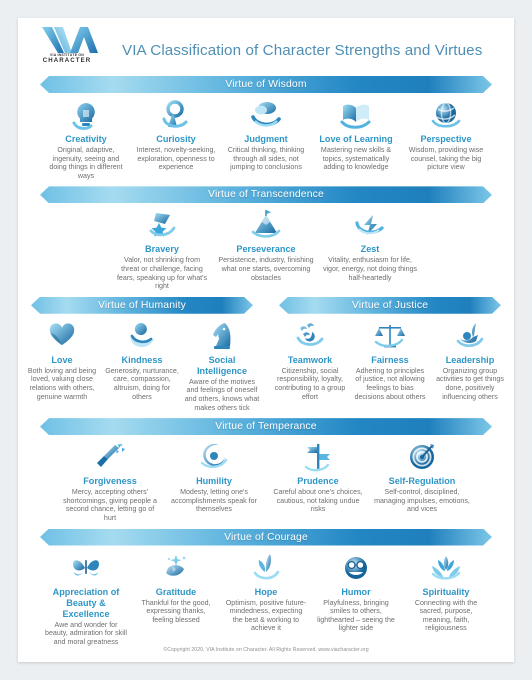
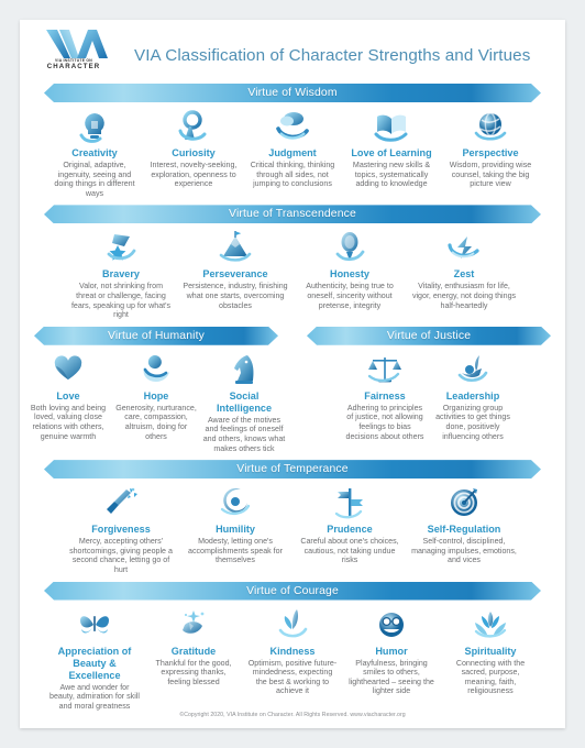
  VIA Classification of Character Strengths and Virtues
  Virtue of Wisdom
  Creativity
  Original, adaptive, ingenuity, seeing and doing things in different ways
  Curiosity
  Interest, novelty-seeking, exploration, openness to experience
  Judgment
  Critical thinking, thinking through all sides, not jumping to conclusions
  Love of Learning
  Mastering new skills & topics, systematically adding to knowledge
  Perspective
  Wisdom, providing wise counsel, taking the big picture view
  Virtue of Transcendence
  Bravery
  Valor, not shrinking from threat or challenge, facing fears, speaking up for what's right
  Perseverance
  Persistence, industry, finishing what one starts, overcoming obstacles
+ Honesty
+ Authenticity, being true to oneself, sincerity without pretense, integrity
  Zest
  Vitality, enthusiasm for life, vigor, energy, not doing things half-heartedly
  Virtue of Humanity
  Love
  Both loving and being loved, valuing close relations with others, genuine warmth
- Kindness
+ Hope
  Generosity, nurturance, care, compassion, altruism, doing for others
  Social Intelligence
  Aware of the motives and feelings of oneself and others, knows what makes others tick
  Virtue of Justice
- Teamwork
- Citizenship, social responsibility, loyalty, contributing to a group effort
  Fairness
  Adhering to principles of justice, not allowing feelings to bias decisions about others
  Leadership
  Organizing group activities to get things done, positively influencing others
  Virtue of Temperance
  Forgiveness
  Humility
  Modesty, letting one's accomplishments speak for
  Prudence
  Careful about one's choices, cautious, not taking undue
  Self-Regulation
  Self-control, disciplined, managing impulses, emotions,
  Virtue of Courage
  Appreciation of Beauty & Excellence
  Awe and wonder for beauty, admiration for skill and moral greatness
  Gratitude
  Thankful for the good, expressing thanks, feeling blessed
- Hope
+ Kindness
  Optimism, positive future-mindedness, expecting the best & working to achieve it
  Humor
  Playfulness, bringing smiles to others, lighthearted – seeing the lighter side
  Spirituality
  Connecting with the sacred, purpose, meaning, faith, religiousness
